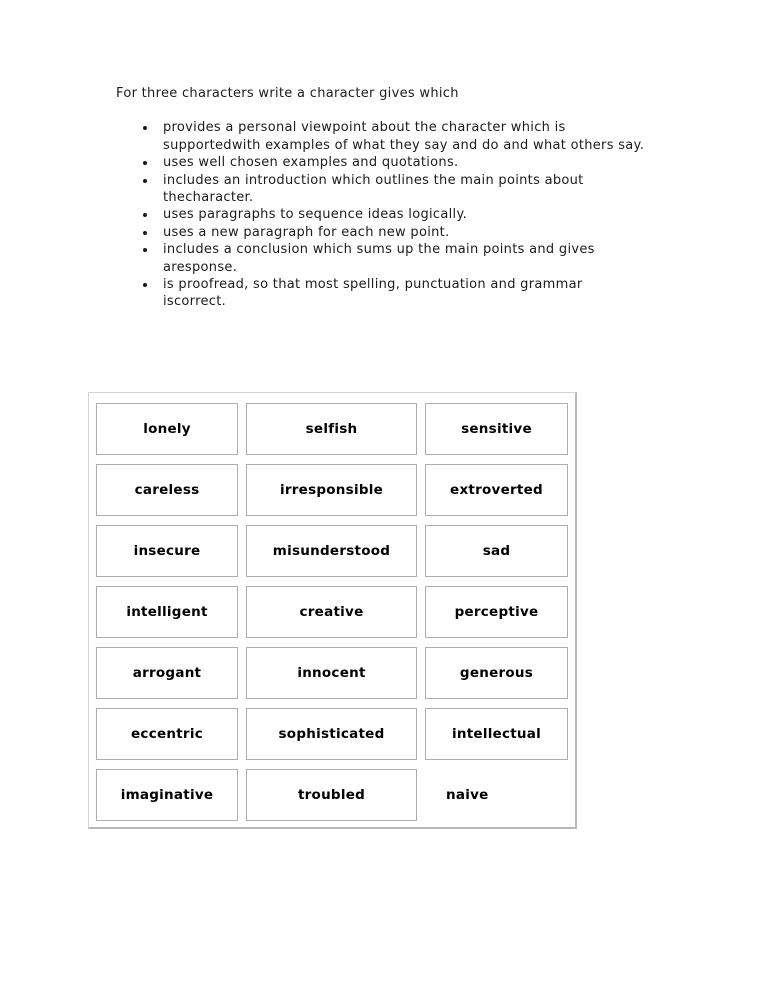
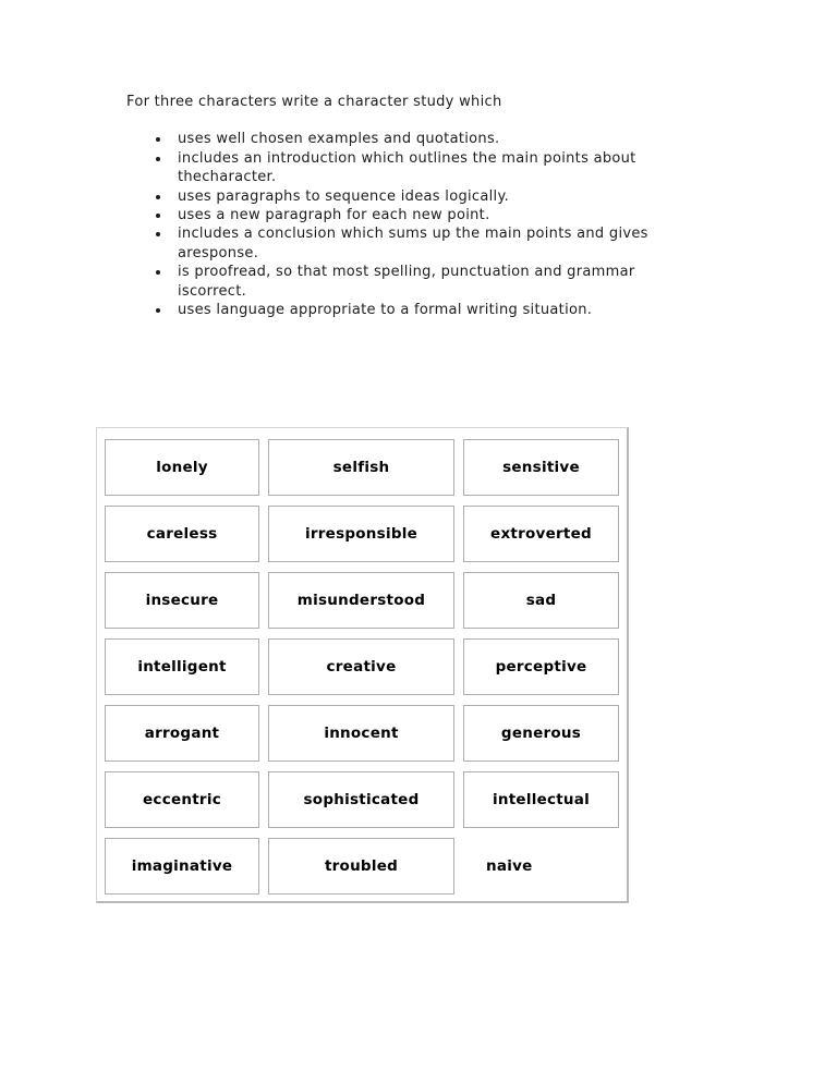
- For three characters write a character gives which
+ For three characters write a character study which
- provides a personal viewpoint about the character which is supportedwith examples of what they say and do and what others say.
  uses well chosen examples and quotations.
  includes an introduction which outlines the main points about thecharacter.
  uses paragraphs to sequence ideas logically.
  uses a new paragraph for each new point.
  includes a conclusion which sums up the main points and gives aresponse.
  is proofread, so that most spelling, punctuation and grammar iscorrect.
+ uses language appropriate to a formal writing situation.
  lonely
  selfish
  sensitive
  careless
  irresponsible
  extroverted
  insecure
  misunderstood
  sad
  intelligent
  creative
  perceptive
  arrogant
  innocent
  generous
  eccentric
  sophisticated
  intellectual
  imaginative
  troubled
  naive
